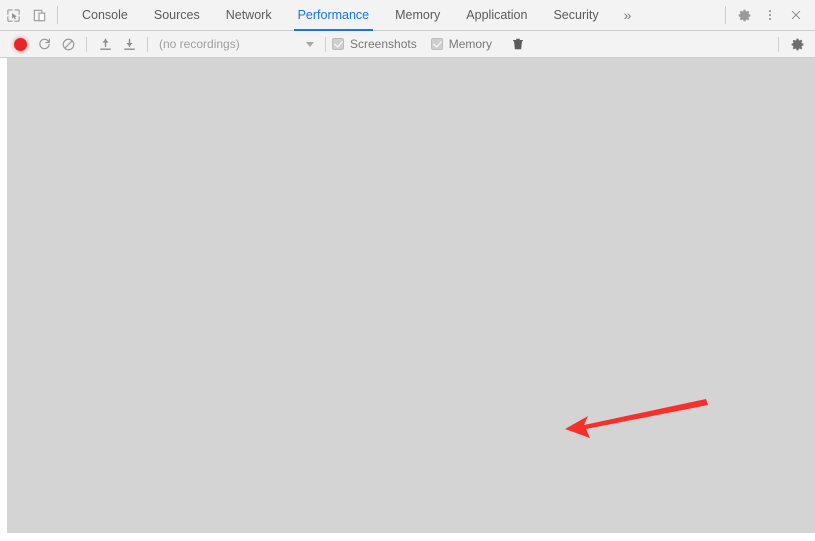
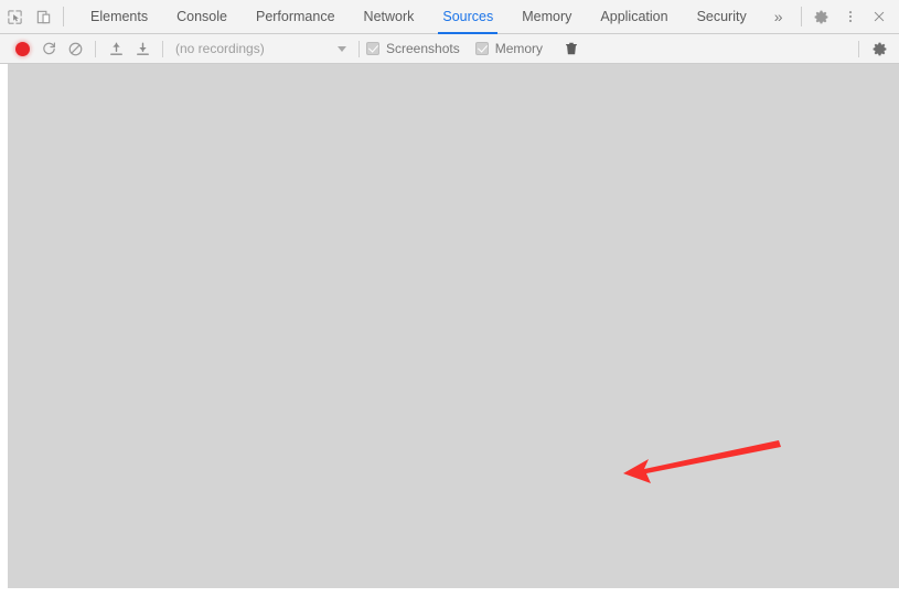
+ Elements
  Console
- Sources
+ Performance
  Network
- Performance
+ Sources
  Memory
  Application
  Security
  »
  (no recordings)
  Screenshots
  Memory
